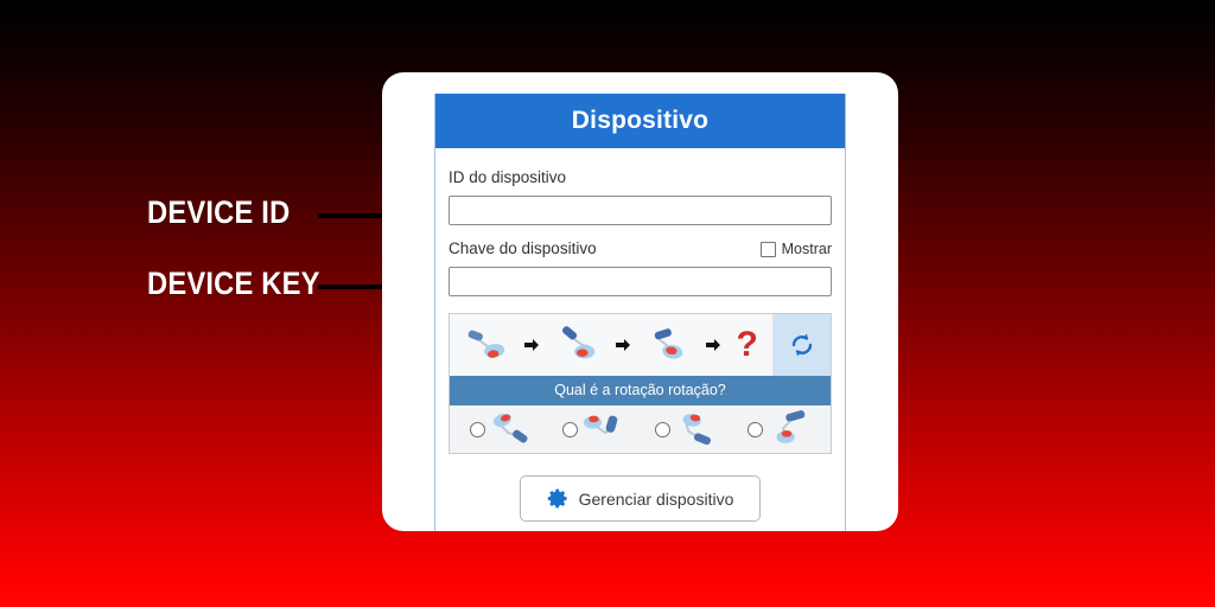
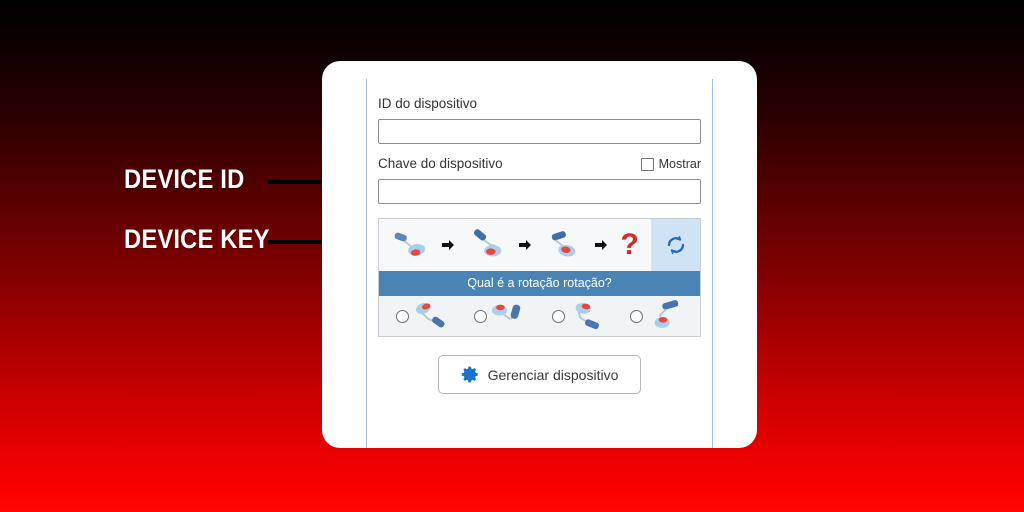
  DEVICE ID
  DEVICE KEY
- Dispositivo
  ID do dispositivo
  Chave do dispositivo
  Mostrar
  ?
  Qual é a rotação rotação?
  Gerenciar dispositivo
